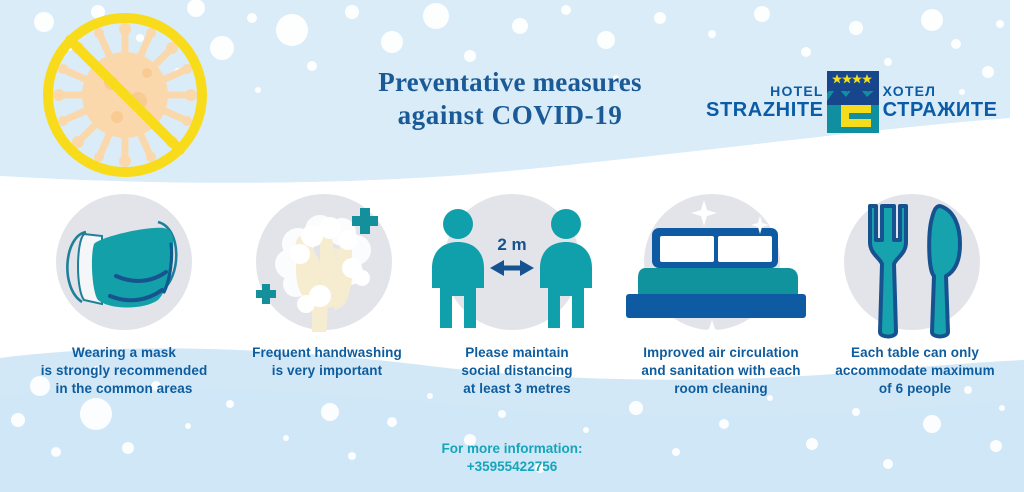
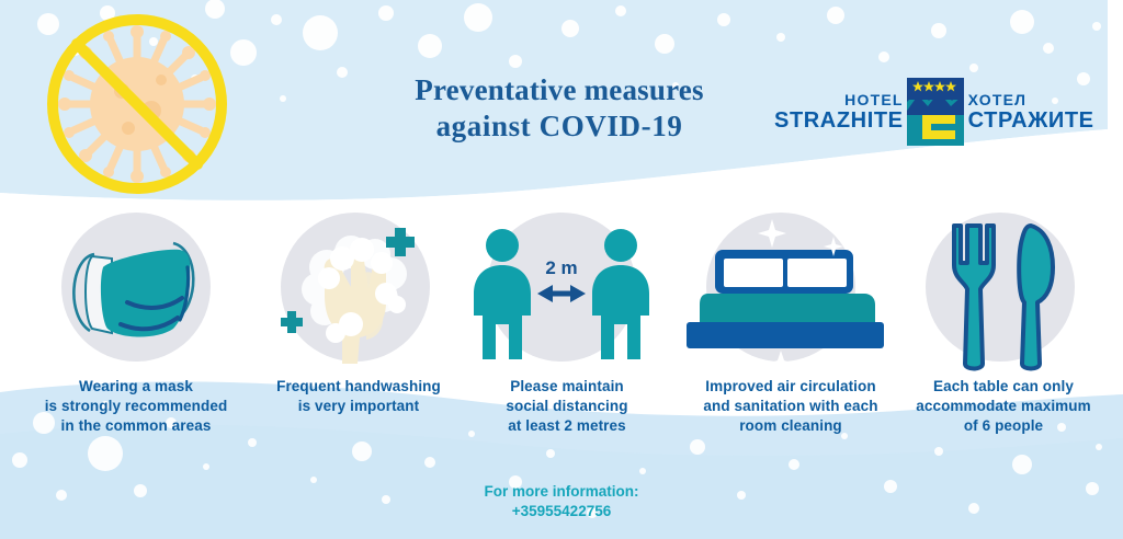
  Preventative measures
  against COVID-19
  HOTEL
  STRAZHITE
  ХОТЕЛ
  СТРАЖИТЕ
  2 m
  Wearing a mask
  is strongly recommended
  in the common areas
  Frequent handwashing
  is very important
  Please maintain
  social distancing
- at least 3 metres
+ at least 2 metres
  Improved air circulation
  and sanitation with each
  room cleaning
  Each table can only
  accommodate maximum
  of 6 people
  For more information:
  +35955422756
